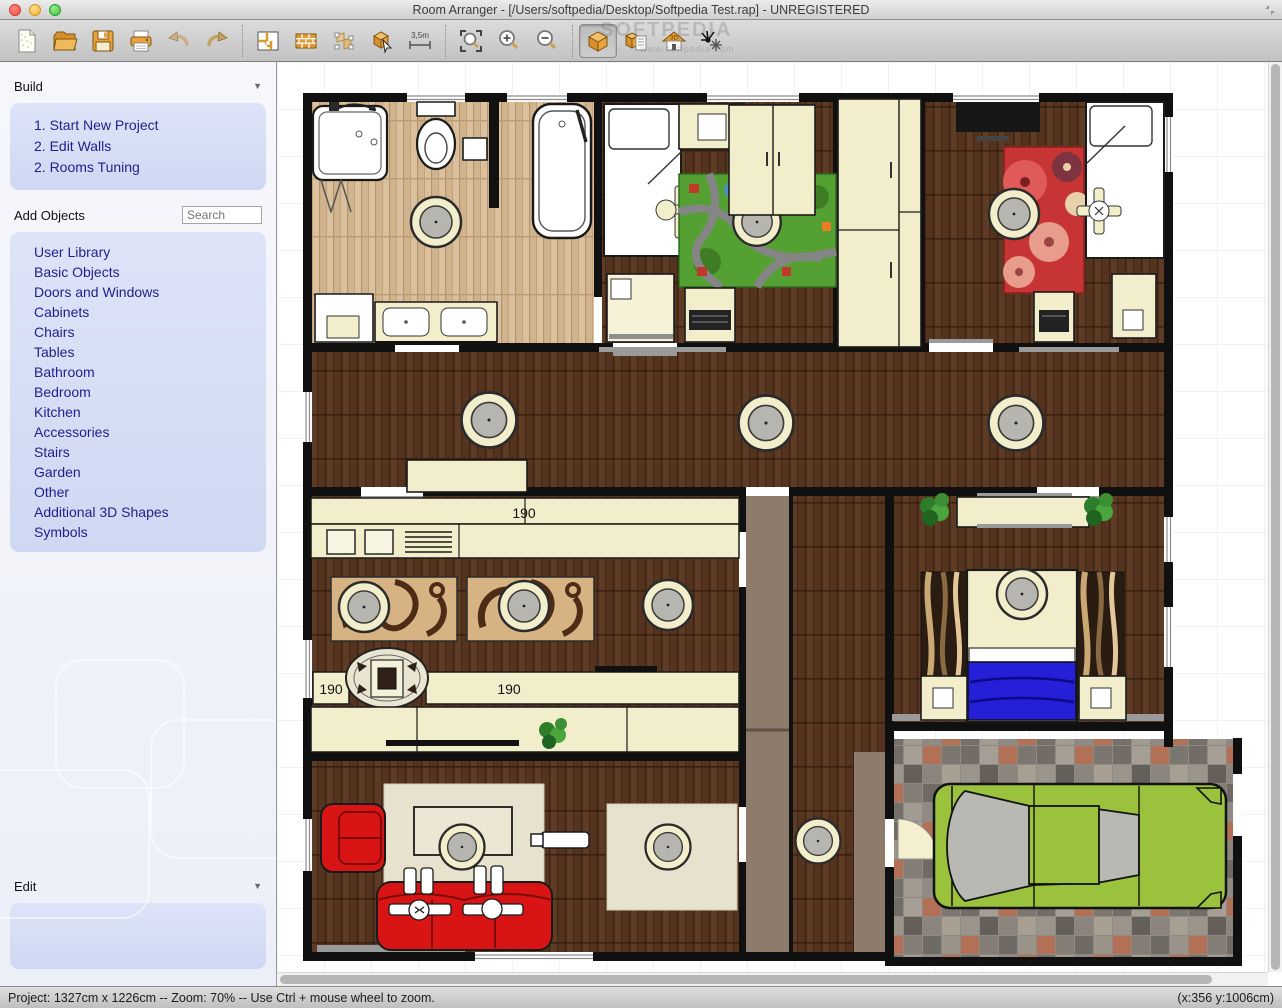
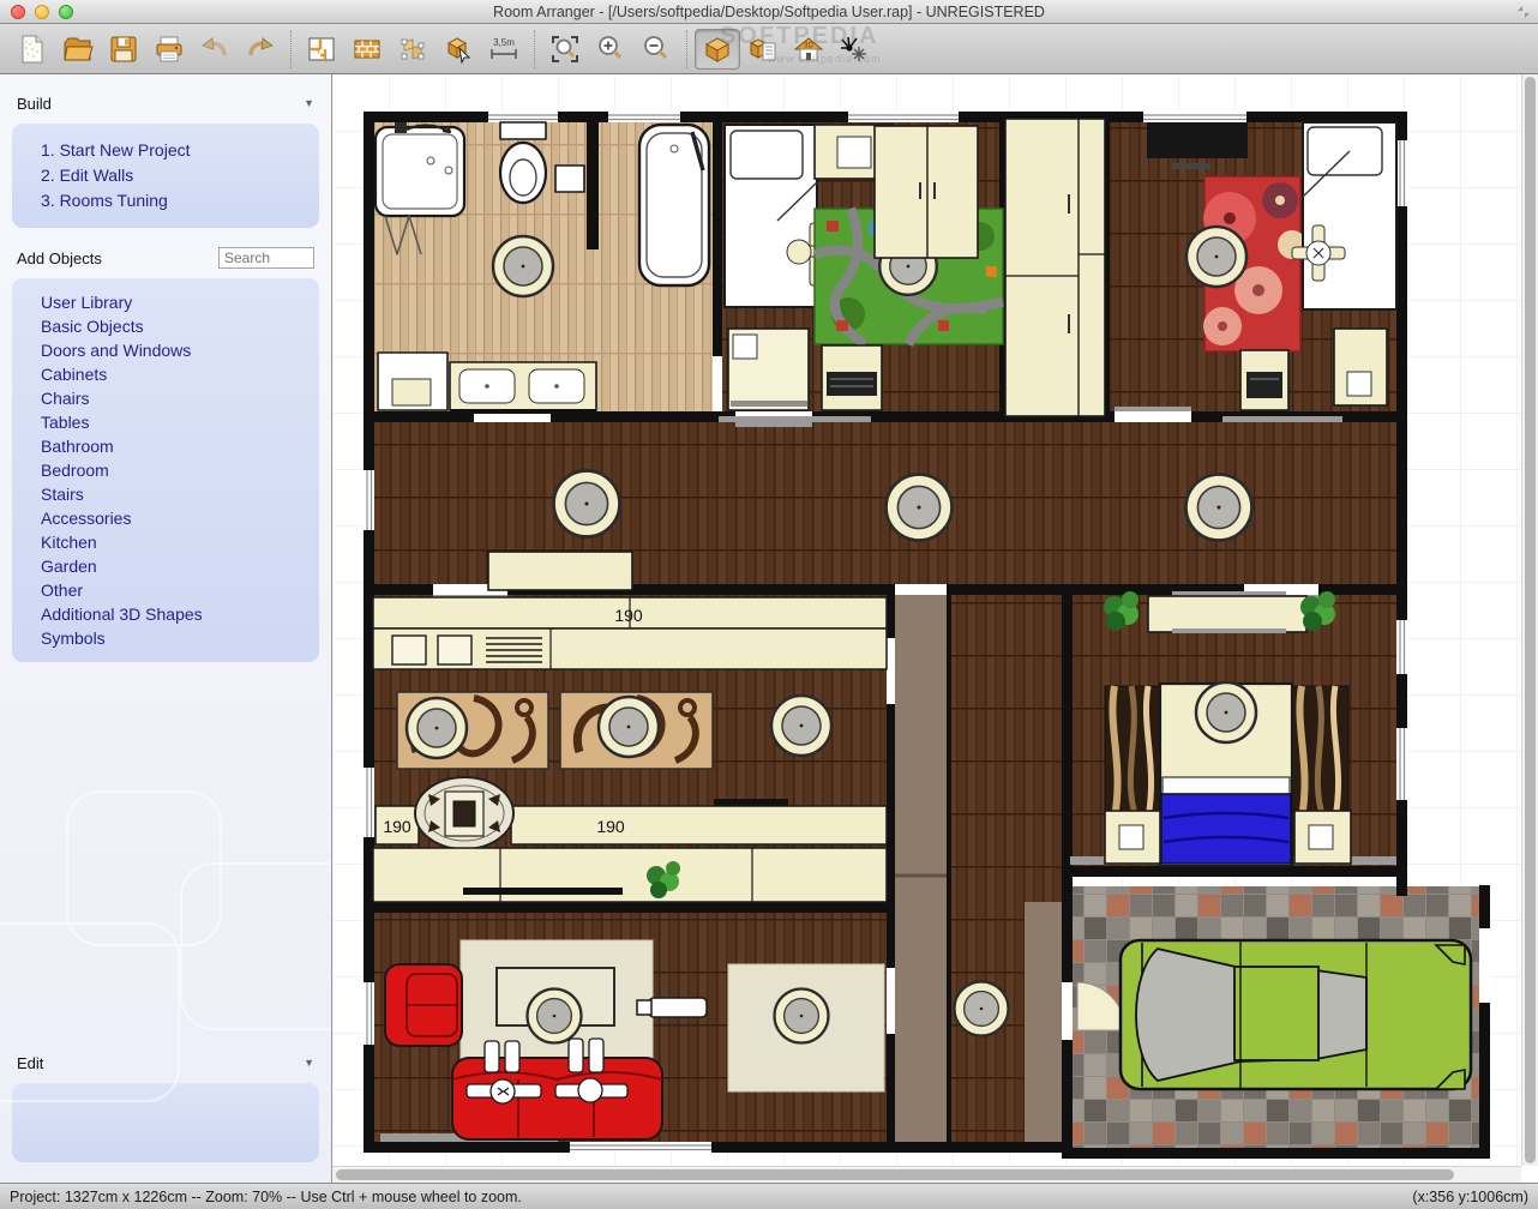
- Room Arranger - [/Users/softpedia/Desktop/Softpedia Test.rap] - UNREGISTERED
+ Room Arranger - [/Users/softpedia/Desktop/Softpedia User.rap] - UNREGISTERED
  SOFTPEDIA
  www.softpedia.com
  3,5m
  Build
  ▼
  1. Start New Project
  2. Edit Walls
- 2. Rooms Tuning
+ 3. Rooms Tuning
  Add Objects
  Search
  User Library
  Basic Objects
  Doors and Windows
  Cabinets
  Chairs
  Tables
  Bathroom
  Bedroom
- Kitchen
+ Stairs
  Accessories
- Stairs
+ Kitchen
  Garden
  Other
  Additional 3D Shapes
  Symbols
  Edit
  ▼
  190
  190
  190
  Project: 1327cm x 1226cm -- Zoom: 70% -- Use Ctrl + mouse wheel to zoom.
  (x:356 y:1006cm)
